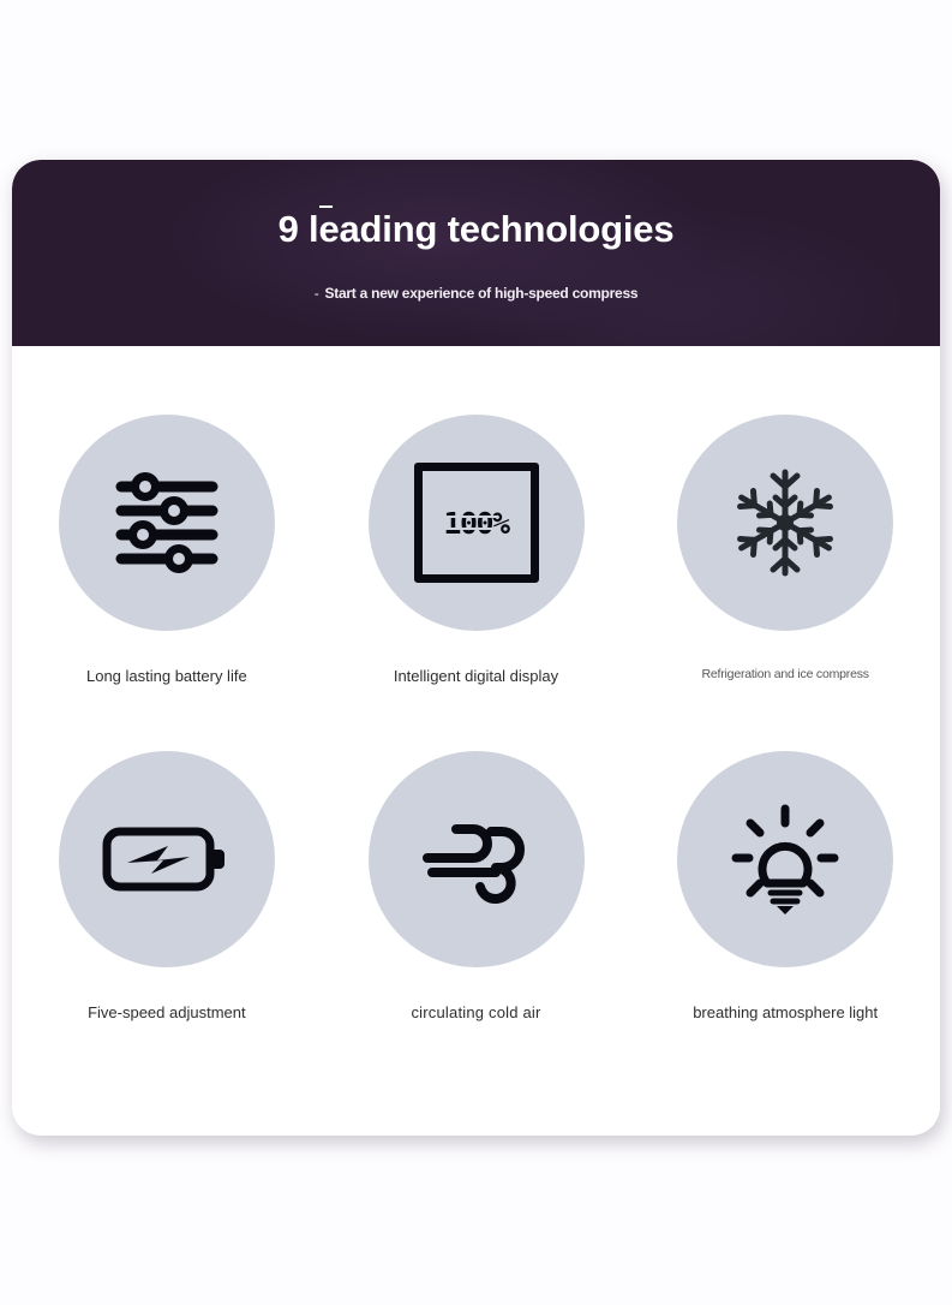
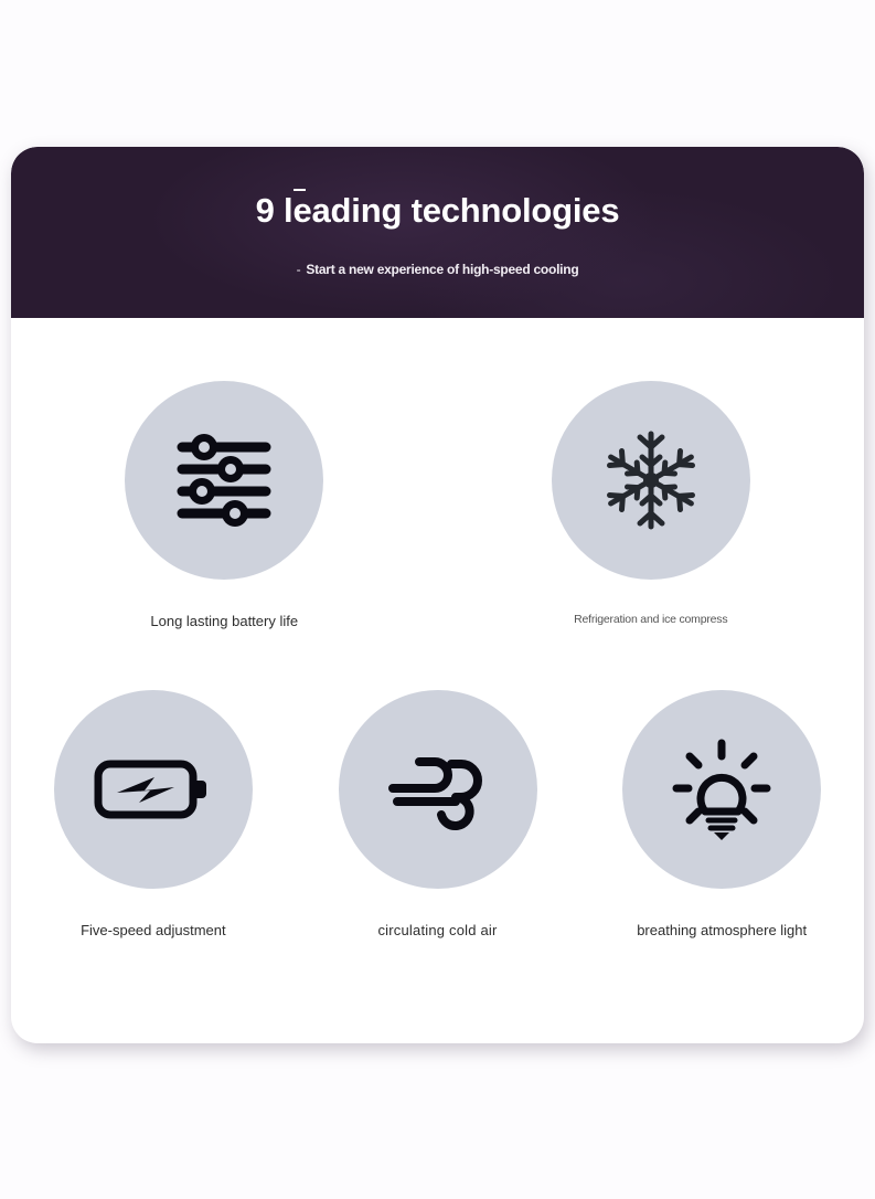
  9 leading technologies
- - Start a new experience of high-speed compress
+ - Start a new experience of high-speed cooling
  Long lasting battery life
- 100%
- Intelligent digital display
  Refrigeration and ice compress
  Five-speed adjustment
  circulating cold air
  breathing atmosphere light
